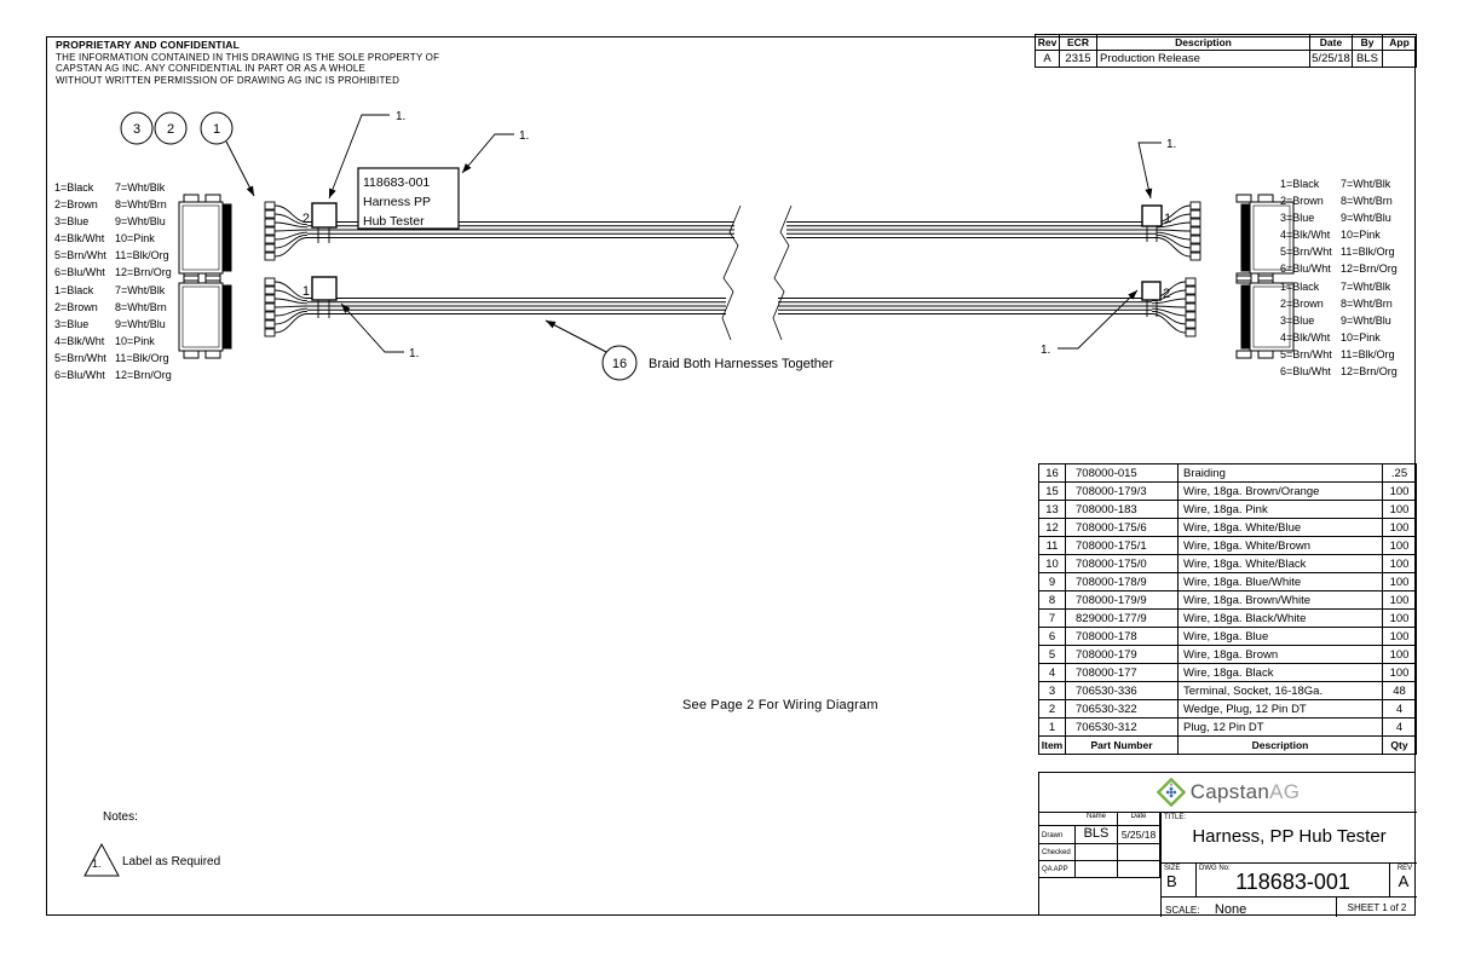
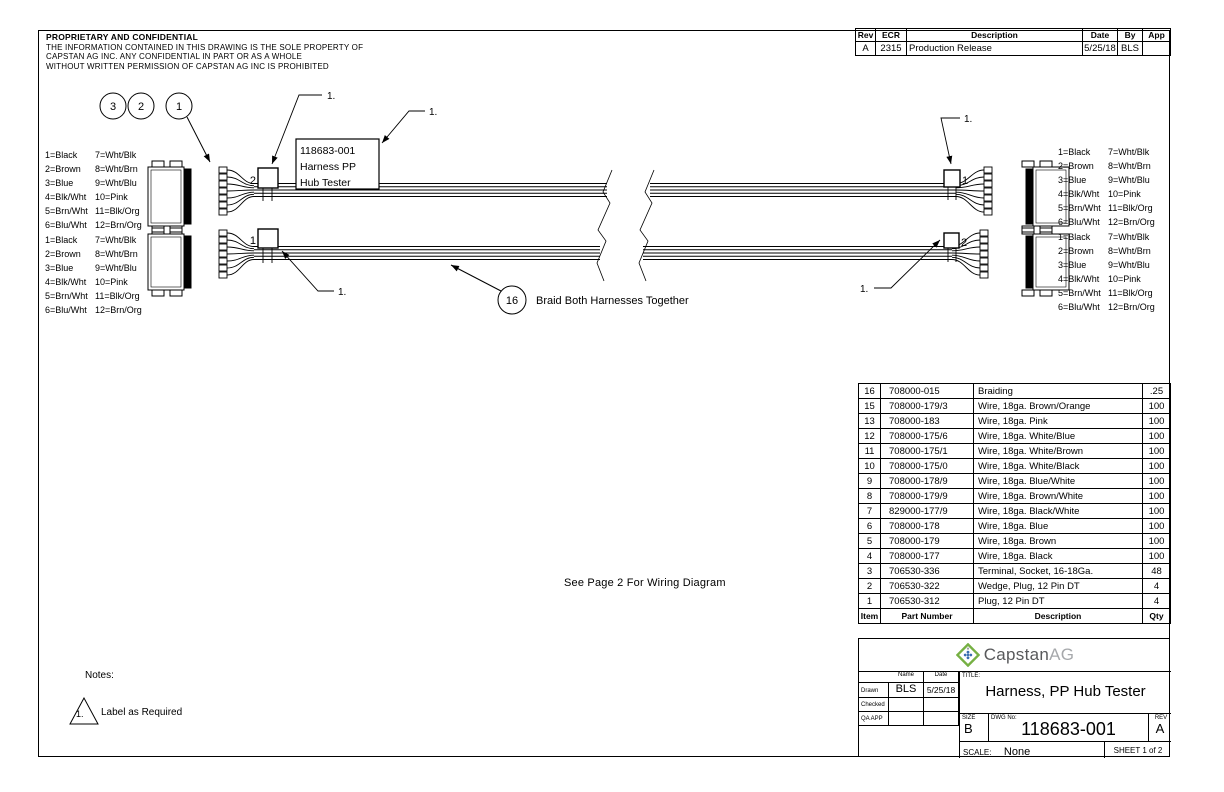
  PROPRIETARY AND CONFIDENTIAL
  THE INFORMATION CONTAINED IN THIS DRAWING IS THE SOLE PROPERTY OF
  CAPSTAN AG INC. ANY CONFIDENTIAL IN PART OR AS A WHOLE
- WITHOUT WRITTEN PERMISSION OF DRAWING AG INC IS PROHIBITED
+ WITHOUT WRITTEN PERMISSION OF CAPSTAN AG INC IS PROHIBITED
  Rev	ECR	Description	Date	By	App
  A	2315	Production Release	5/25/18	BLS
  1=Black
  2=Brown
  3=Blue
  4=Blk/Wht
  5=Brn/Wht
  6=Blu/Wht
  7=Wht/Blk
  8=Wht/Brn
  9=Wht/Blu
  10=Pink
  11=Blk/Org
  12=Brn/Org
  1=Black
  2=Brown
  3=Blue
  4=Blk/Wht
  5=Brn/Wht
  6=Blu/Wht
  7=Wht/Blk
  8=Wht/Brn
  9=Wht/Blu
  10=Pink
  11=Blk/Org
  12=Brn/Org
  1=Black
  2=Brown
  3=Blue
  4=Blk/Wht
  5=Brn/Wht
  6=Blu/Wht
  7=Wht/Blk
  8=Wht/Brn
  9=Wht/Blu
  10=Pink
  11=Blk/Org
  12=Brn/Org
  Black
  2=Brown
  3=Blue
  4=Blk/Wht
  5=Brn/Wht
  6=Blu/Wht
  7=Wht/Blk
  8=Wht/Brn
  9=Wht/Blu
  10=Pink
  11=Blk/Org
  12=Brn/Org
  3
  2
  1
  16
  Braid Both Harnesses Together
  118683-001
  Harness PP
  Hub Tester
  1.
  1.
  1.
  1.
  1.
  2
  1
  1
  2
  1.
  16	708000-015	Braiding	.25
  15	708000-179/3	Wire, 18ga. Brown/Orange	100
  13	708000-183	Wire, 18ga. Pink	100
  12	708000-175/6	Wire, 18ga. White/Blue	100
  11	708000-175/1	Wire, 18ga. White/Brown	100
  10	708000-175/0	Wire, 18ga. White/Black	100
  9	708000-178/9	Wire, 18ga. Blue/White	100
  8	708000-179/9	Wire, 18ga. Brown/White	100
  7	829000-177/9	Wire, 18ga. Black/White	100
  6	708000-178	Wire, 18ga. Blue	100
  5	708000-179	Wire, 18ga. Brown	100
  4	708000-177	Wire, 18ga. Black	100
  3	706530-336	Terminal, Socket, 16-18Ga.	48
  2	706530-322	Wedge, Plug, 12 Pin DT	4
  1	706530-312	Plug, 12 Pin DT	4
  Item	Part Number	Description	Qty
  CapstanAG
  BLS
  5/25/18
  Harness, PP Hub Tester
  B
  118683-001
  A
  SCALE: None
  SHEET 1 of 2
  Notes:
  Label as Required
  See Page 2 For Wiring Diagram
